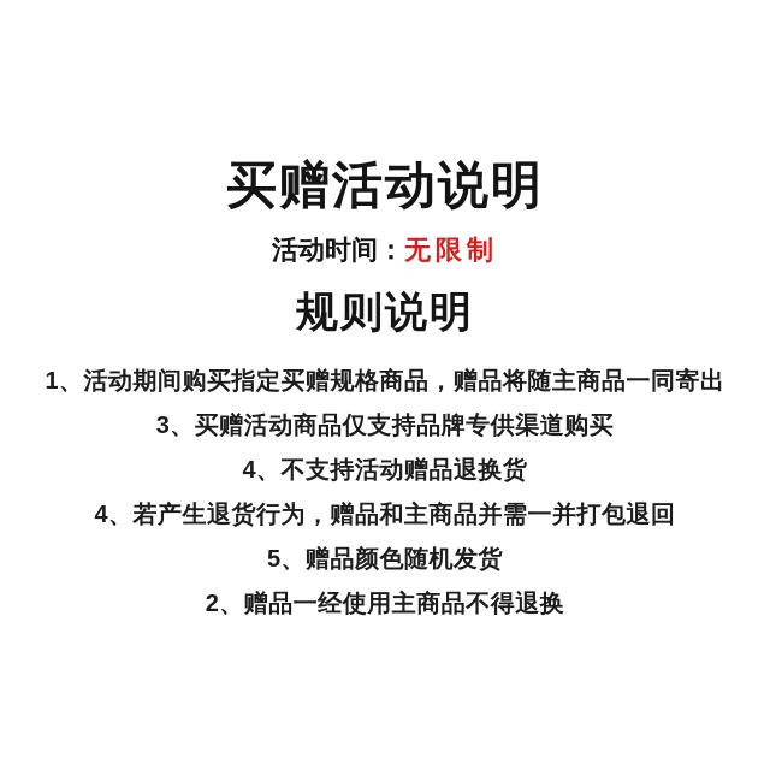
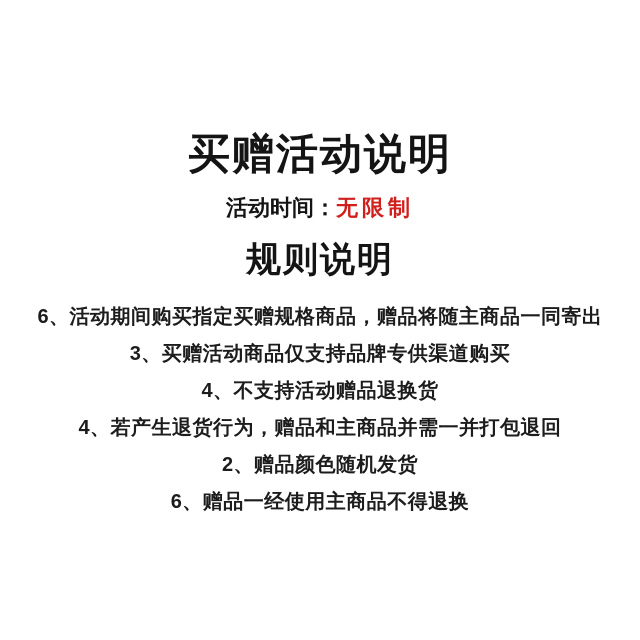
  买赠活动说明
  活动时间：无限制
  规则说明
- 1、活动期间购买指定买赠规格商品，赠品将随主商品一同寄出
+ 6、活动期间购买指定买赠规格商品，赠品将随主商品一同寄出
  3、买赠活动商品仅支持品牌专供渠道购买
  4、不支持活动赠品退换货
  4、若产生退货行为，赠品和主商品并需一并打包退回
- 5、赠品颜色随机发货
+ 2、赠品颜色随机发货
- 2、赠品一经使用主商品不得退换
+ 6、赠品一经使用主商品不得退换
